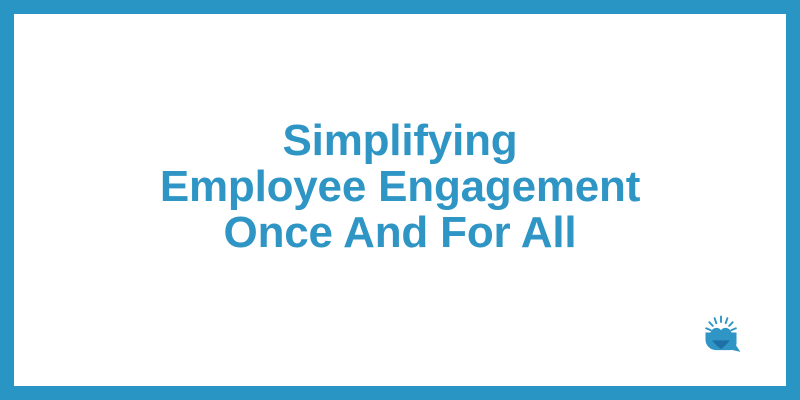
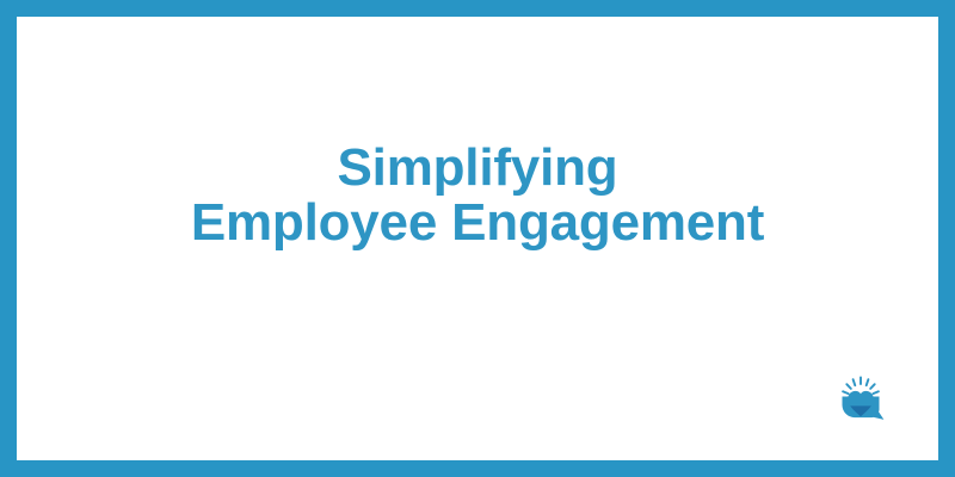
  Simplifying
  Employee Engagement
- Once And For All
